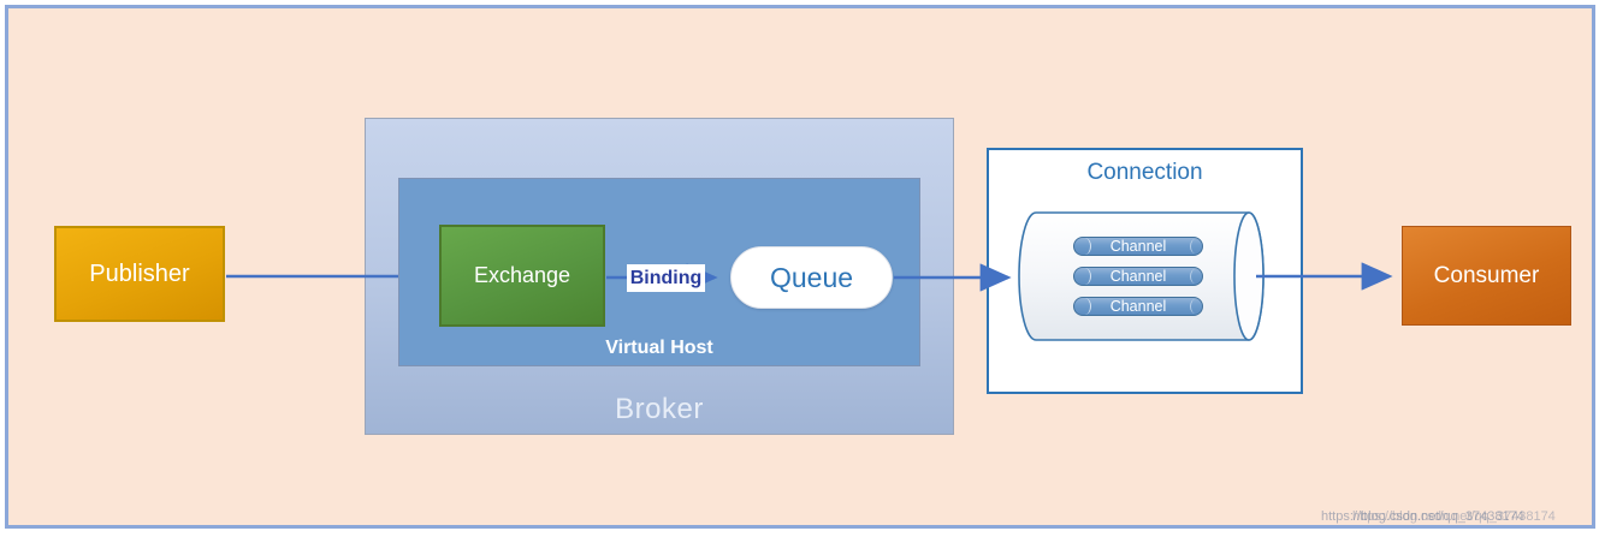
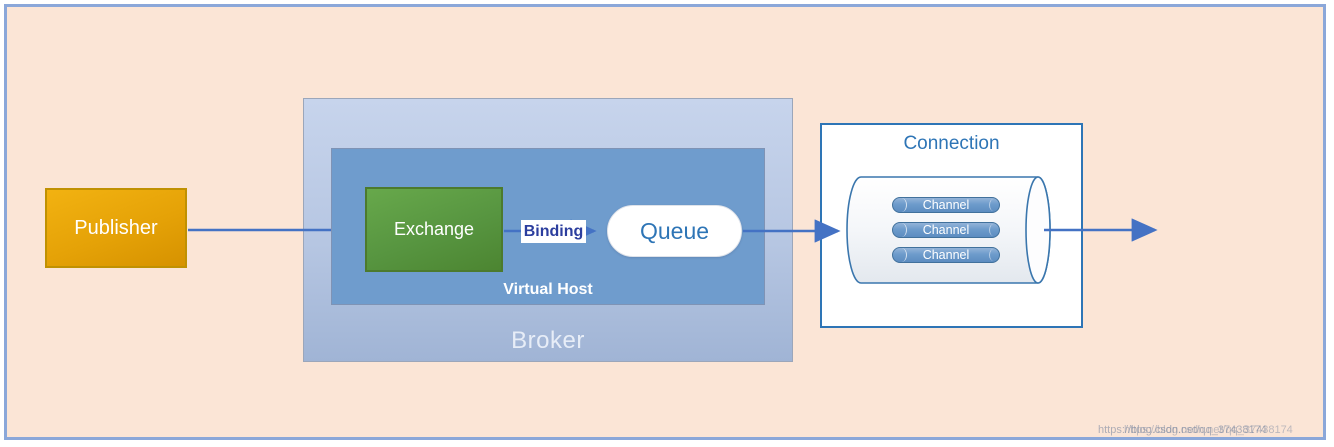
  Broker
  Virtual Host
  Connection
  Publisher
  Exchange
  Binding
  Queue
  Channel
  Channel
  Channel
- Consumer
  https://blog.csdn.net/qq_37438174
  https://blog.csdn.net/qq_37438174
